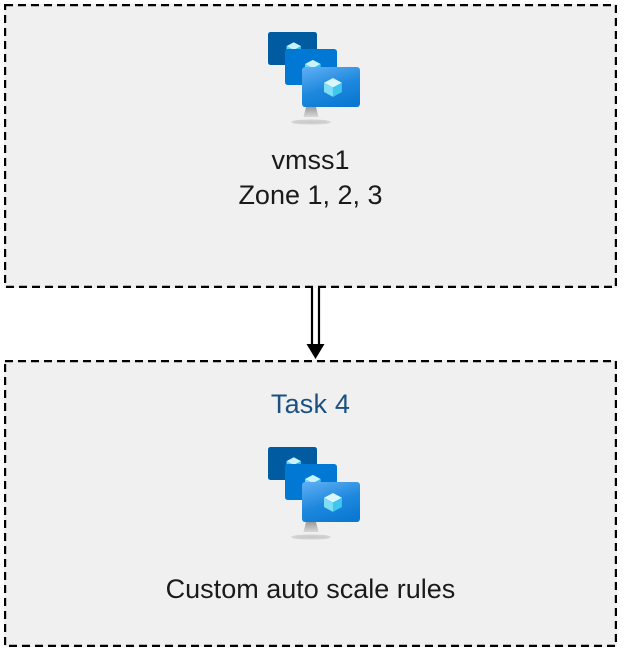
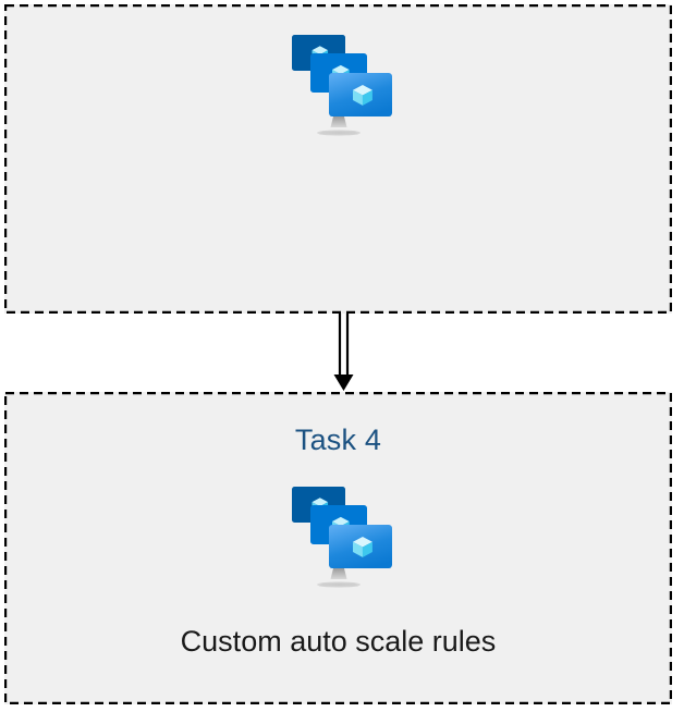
- vmss1
- Zone 1, 2, 3
  Task 4
  Custom auto scale rules
